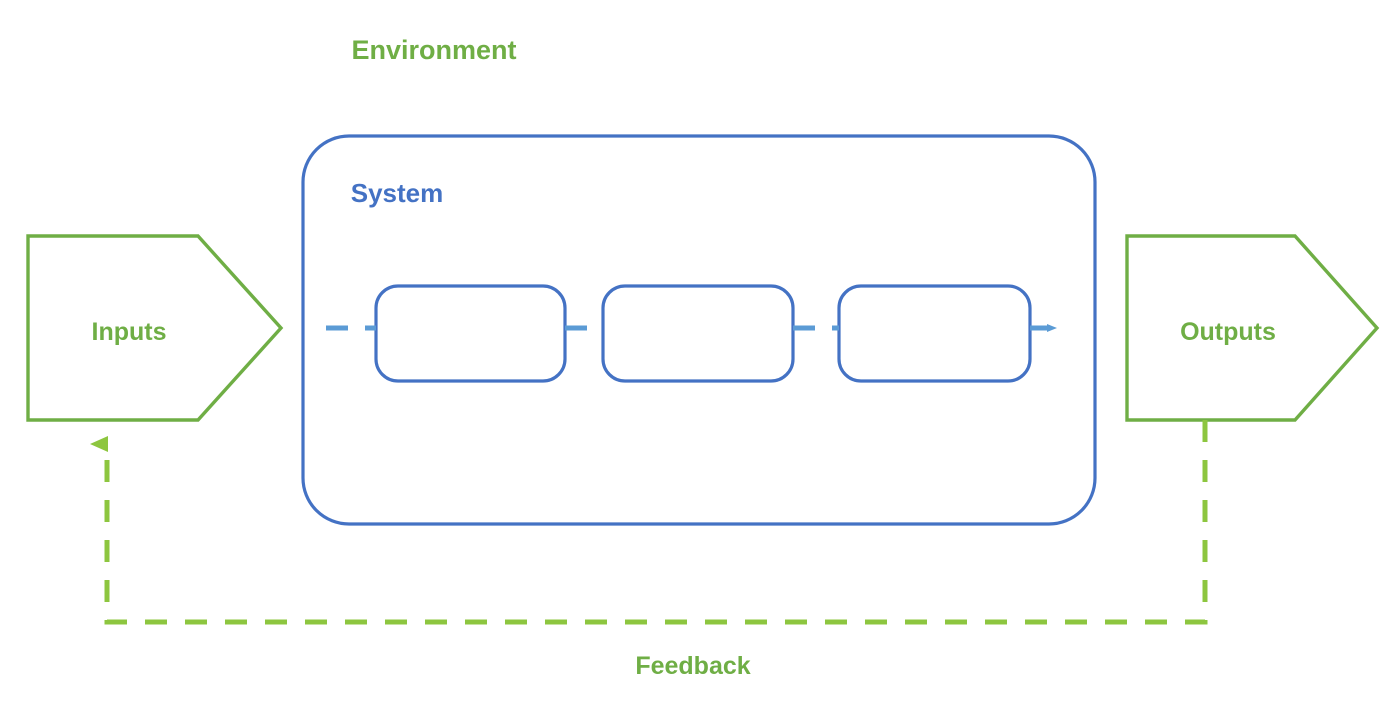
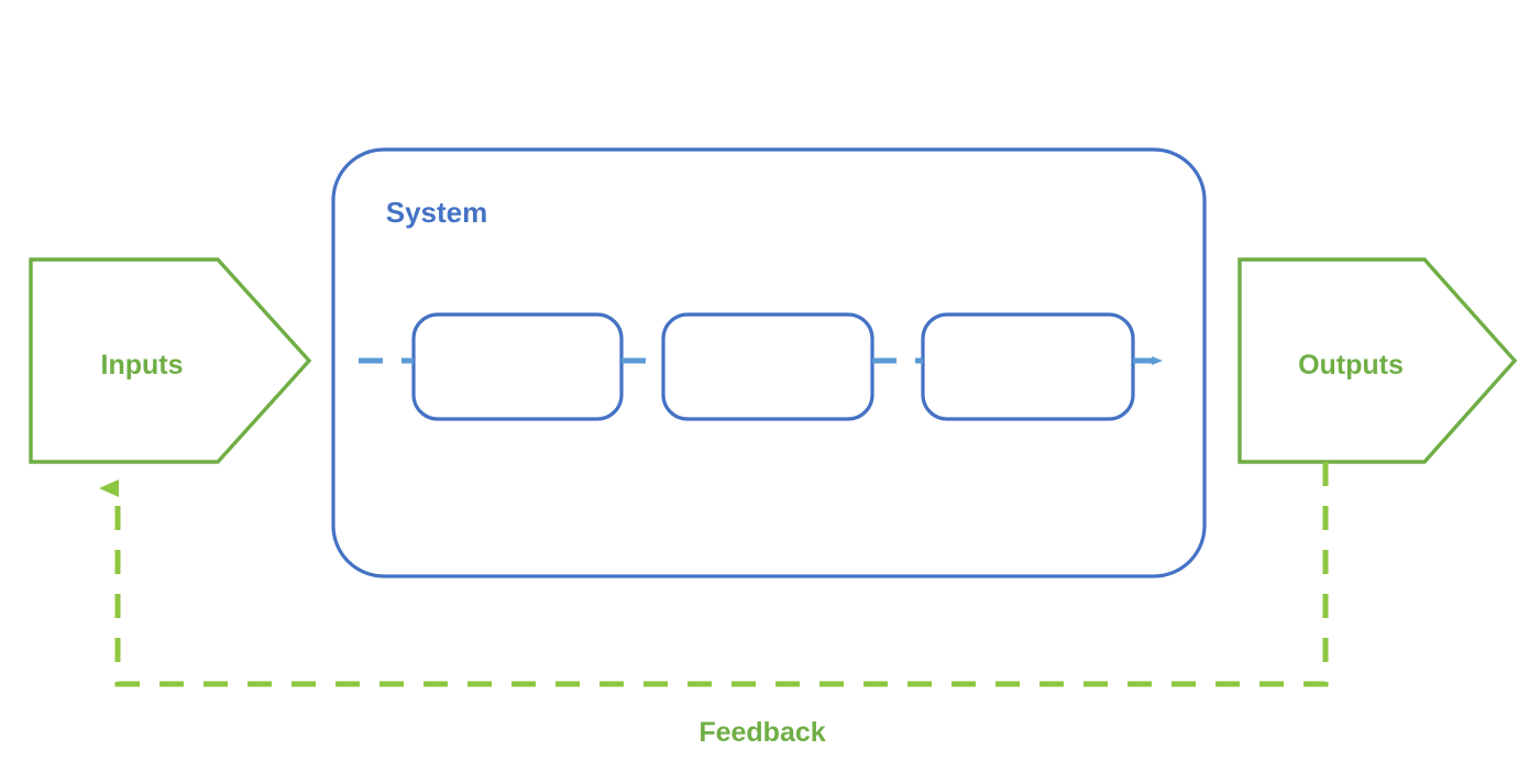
- Environment
  System
  Inputs
  Outputs
  Feedback
